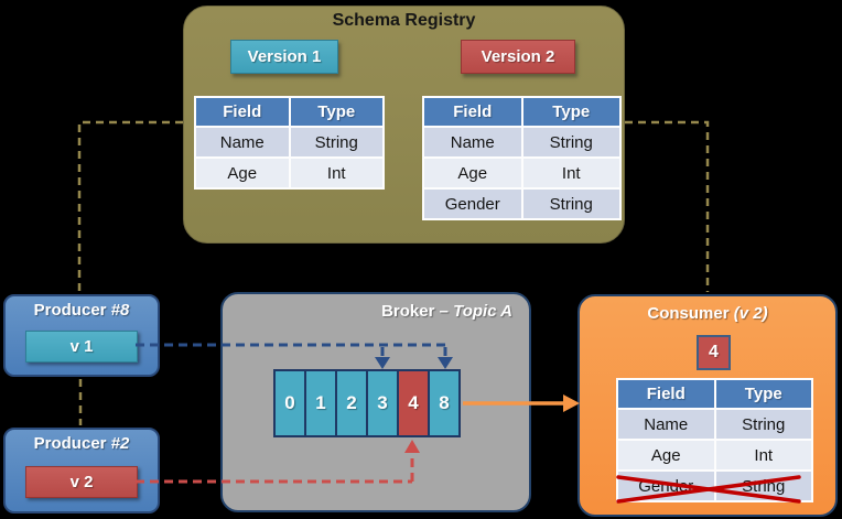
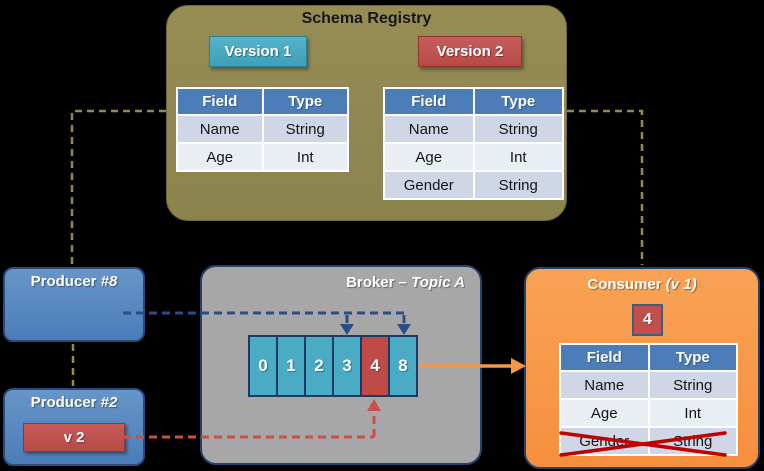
  Schema Registry
  Version 1
  Version 2
  Field
  Type
  Name
  String
  Age
  Int
  Field
  Type
  Name
  String
  Age
  Int
  Gender
  String
  Producer #8
- v 1
  Producer #2
  v 2
  Broker – Topic A
  0
  1
  2
  3
  4
  8
- Consumer (v 2)
+ Consumer (v 1)
  4
  Field
  Type
  Name
  String
  Age
  Int
  tring
